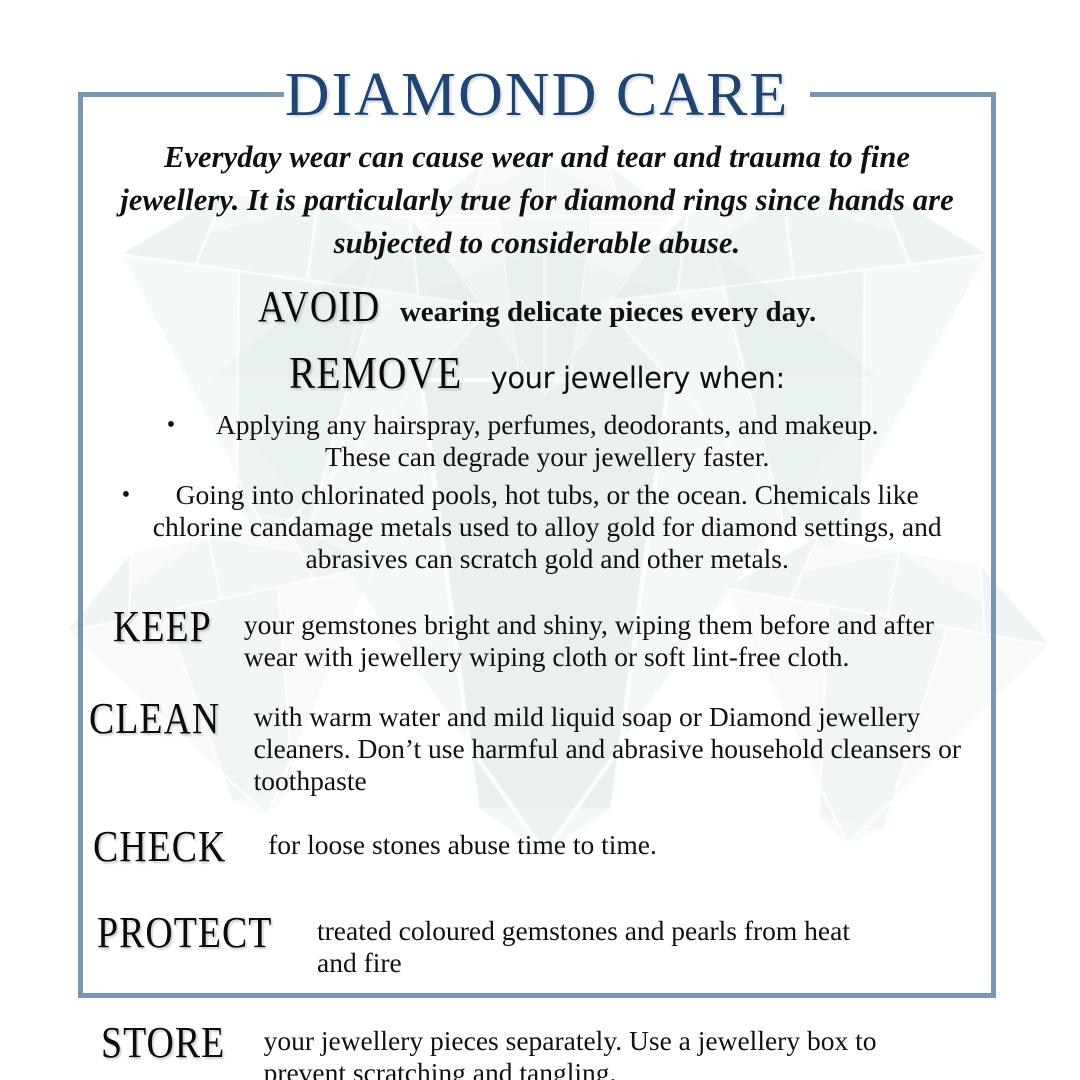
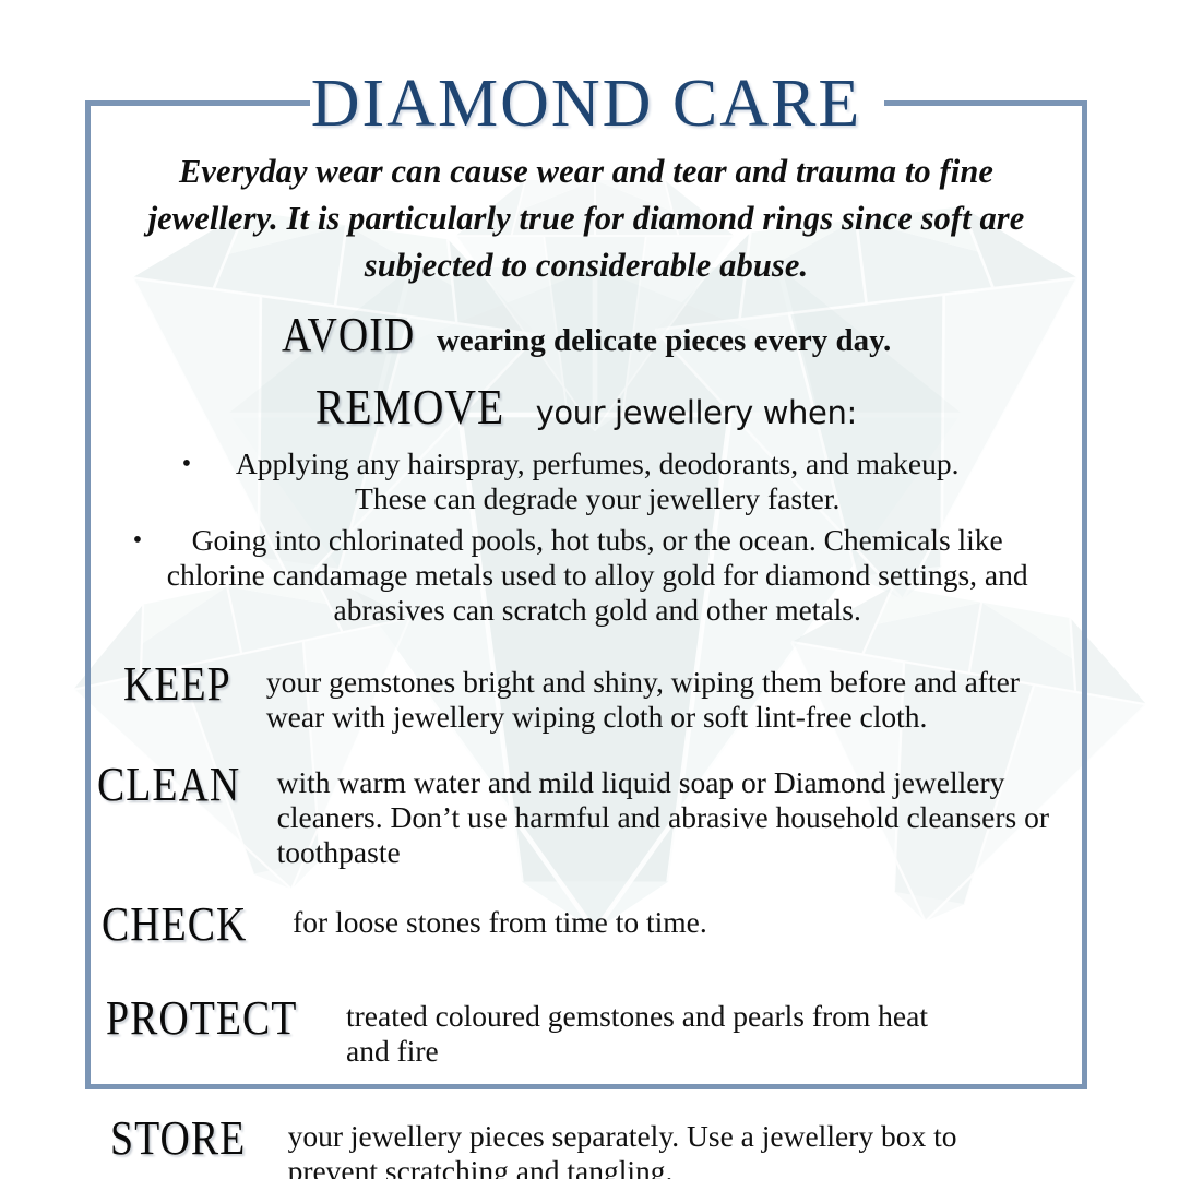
  DIAMOND CARE
- Everyday wear can cause wear and tear and trauma to fine jewellery. It is particularly true for diamond rings since hands are subjected to considerable abuse.
+ Everyday wear can cause wear and tear and trauma to fine jewellery. It is particularly true for diamond rings since soft are subjected to considerable abuse.
  AVOID
  wearing delicate pieces every day.
  REMOVE
  your jewellery when:
  •
  Applying any hairspray, perfumes, deodorants, and makeup. These can degrade your jewellery faster.
  •
  Going into chlorinated pools, hot tubs, or the ocean. Chemicals like chlorine candamage metals used to alloy gold for diamond settings, and abrasives can scratch gold and other metals.
  KEEP
  your gemstones bright and shiny, wiping them before and after wear with jewellery wiping cloth or soft lint-free cloth.
  CLEAN
  with warm water and mild liquid soap or Diamond jewellery cleaners. Don’t use harmful and abrasive household cleansers or toothpaste
  CHECK
- for loose stones abuse time to time.
+ for loose stones from time to time.
  PROTECT
  treated coloured gemstones and pearls from heat and fire
  STORE
  your jewellery pieces separately. Use a jewellery box to prevent scratching and tangling.
